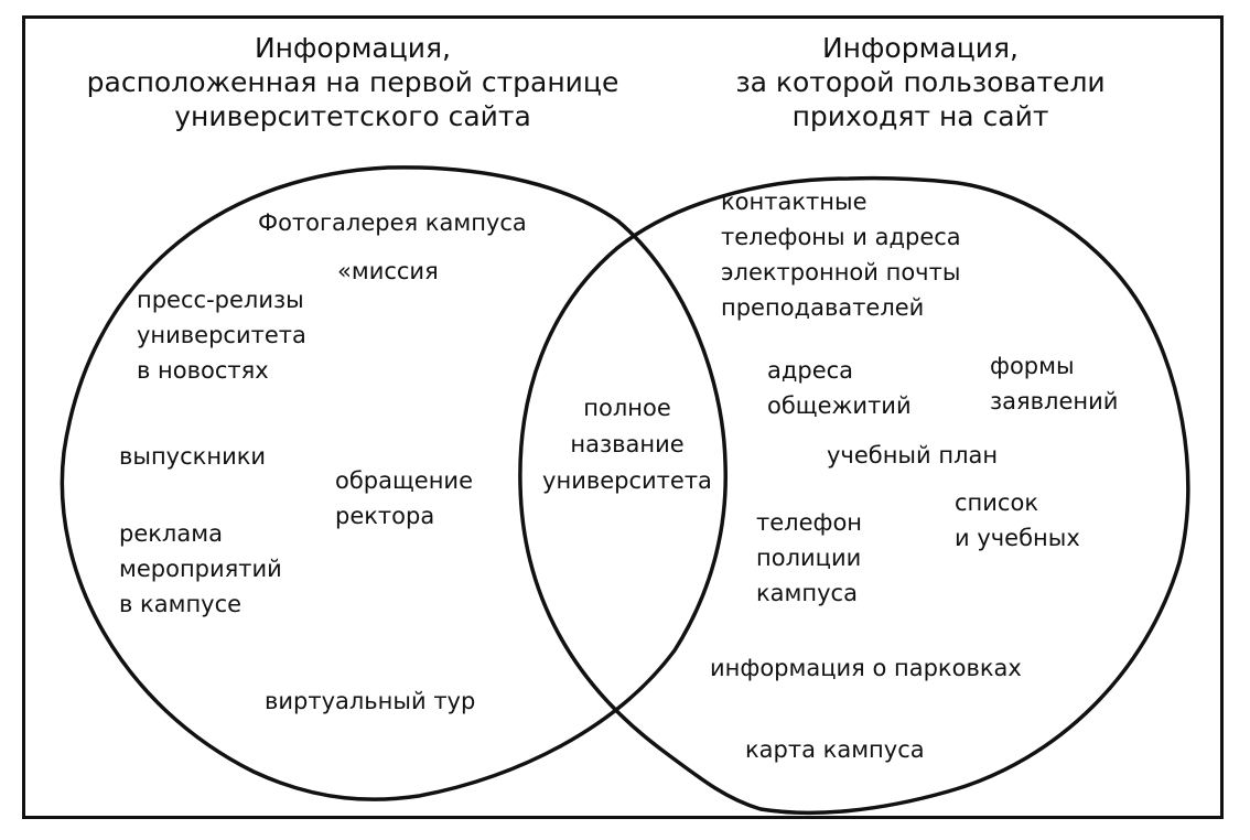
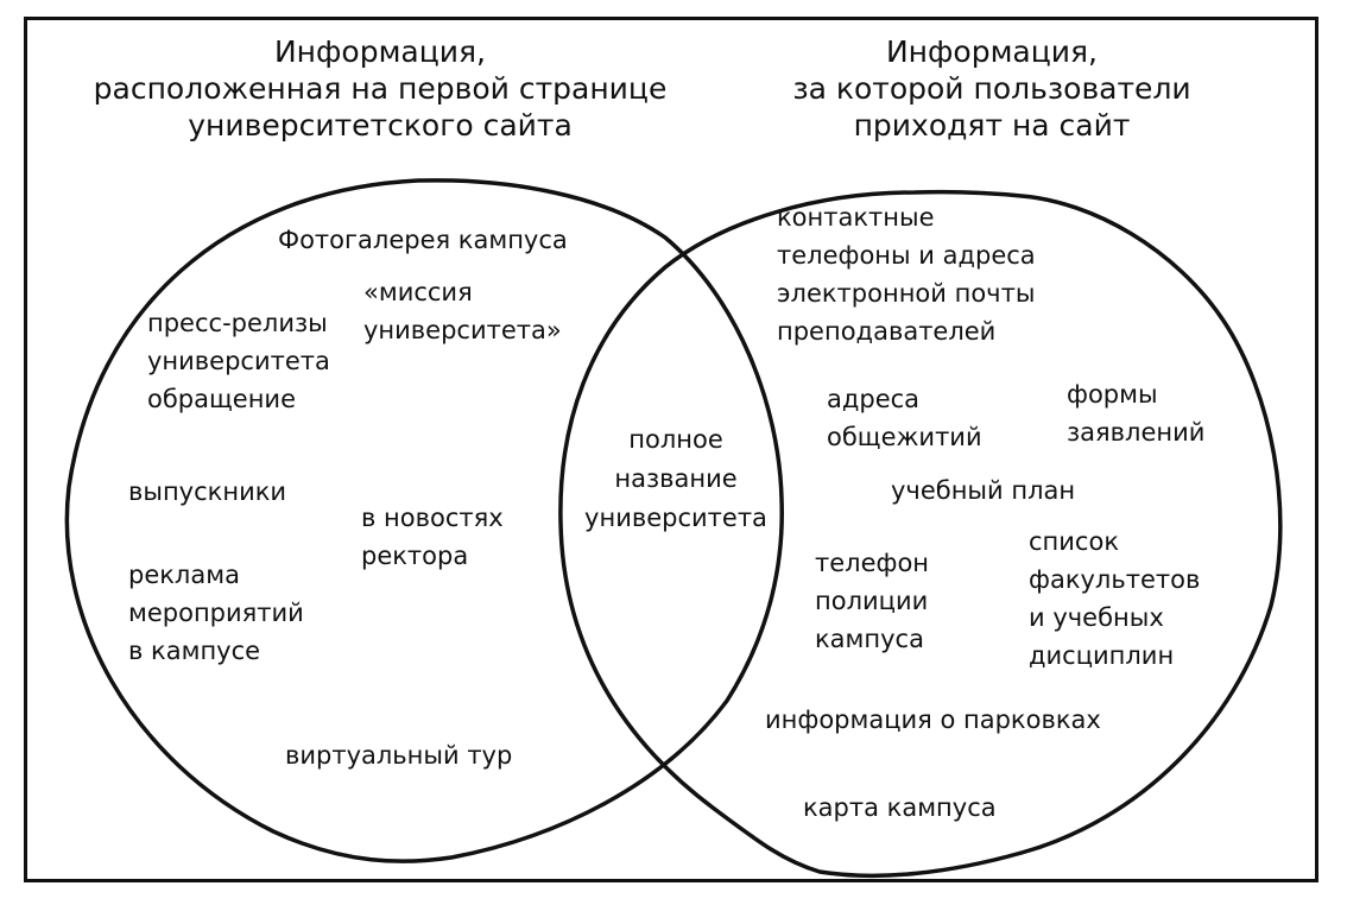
  Информация,
  расположенная на первой странице
  университетского сайта
  Информация,
  за которой пользователи
  приходят на сайт
  Фотогалерея кампуса
  «миссия
+ университета»
  пресс-релизы
  университета
- в новостях
+ обращение
  выпускники
- обращение
+ в новостях
  ректора
  реклама
  мероприятий
  в кампусе
  виртуальный тур
  полное
  название
  университета
  контактные
  телефоны и адреса
  электронной почты
  преподавателей
  адреса
  общежитий
  формы
  заявлений
  учебный план
  телефон
  полиции
  кампуса
  список
+ факультетов
  и учебных
+ дисциплин
  информация о парковках
  карта кампуса
